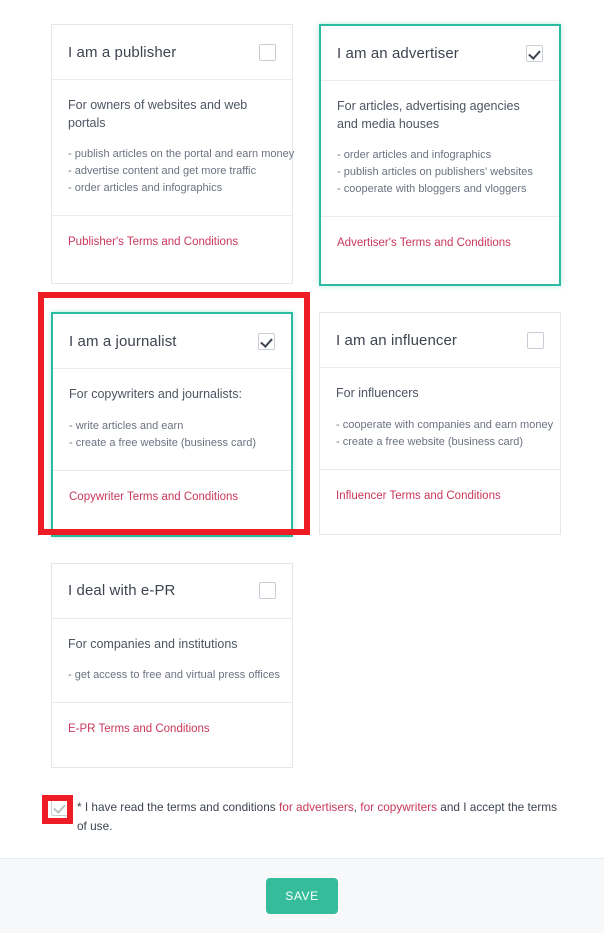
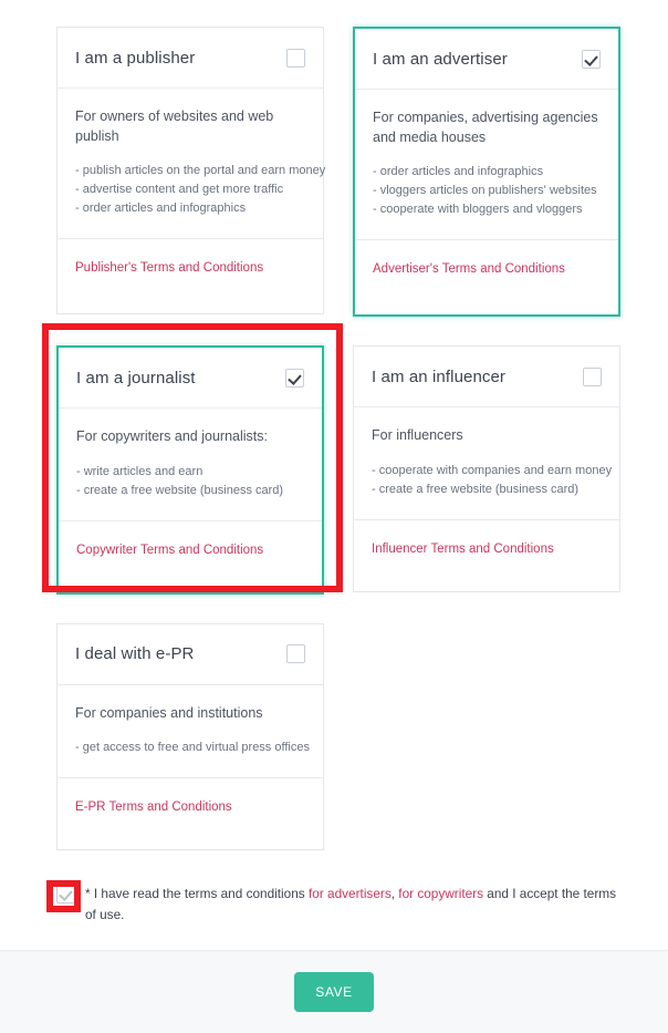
  I am a publisher
- For owners of websites and web portals
+ For owners of websites and web publish
  - publish articles on the portal and earn money
  - advertise content and get more traffic
  - order articles and infographics
  Publisher's Terms and Conditions
  I am an advertiser
- For articles, advertising agencies and media houses
+ For companies, advertising agencies and media houses
  - order articles and infographics
- - publish articles on publishers' websites
+ - vloggers articles on publishers' websites
  - cooperate with bloggers and vloggers
  Advertiser's Terms and Conditions
  I am a journalist
  For copywriters and journalists:
  - write articles and earn
  - create a free website (business card)
  Copywriter Terms and Conditions
  I am an influencer
  For influencers
  - cooperate with companies and earn money
  - create a free website (business card)
  Influencer Terms and Conditions
  I deal with e-PR
  For companies and institutions
  - get access to free and virtual press offices
  E-PR Terms and Conditions
  * I have read the terms and conditions for advertisers, for copywriters and I accept the terms of use.
  SAVE
